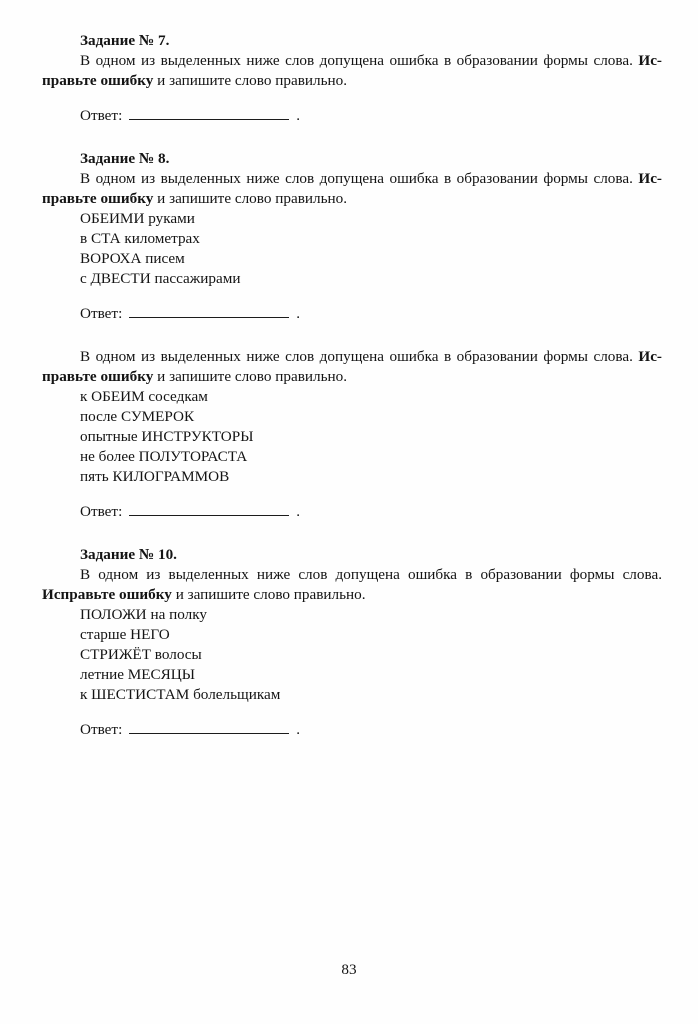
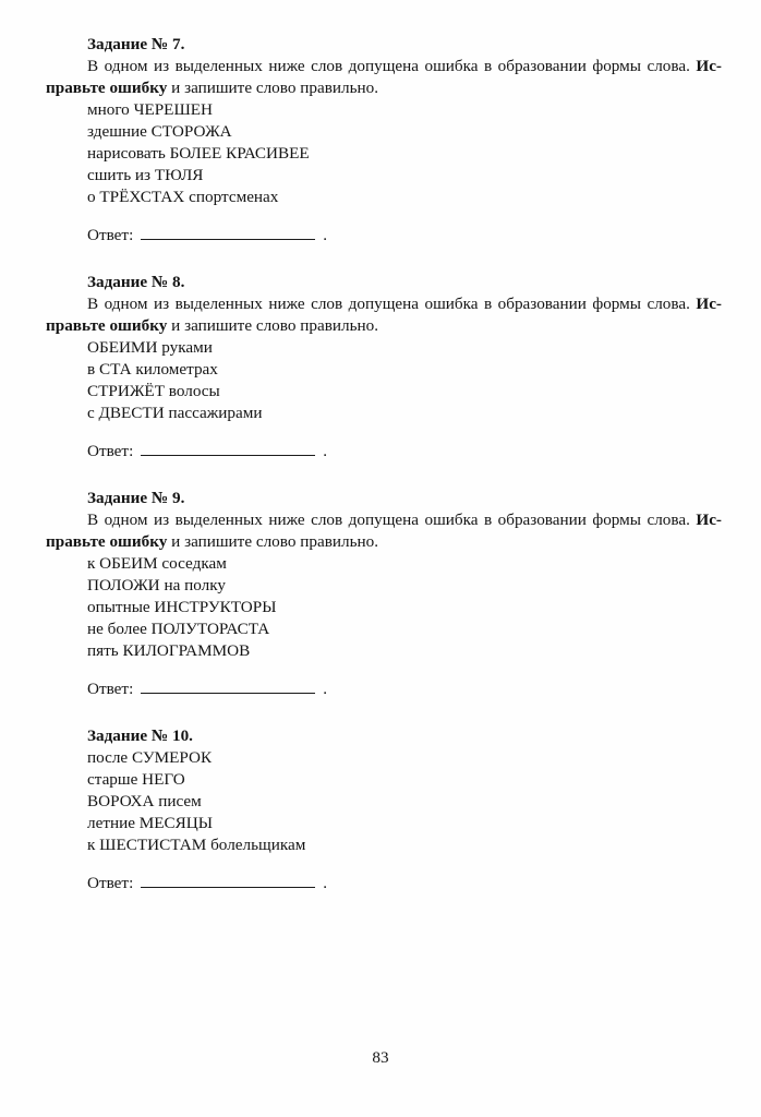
  Задание № 7.
  В одном из выделенных ниже слов допущена ошибка в образовании формы слова. Ис-
  правьте ошибку и запишите слово правильно.
+ много ЧЕРЕШЕН
+ здешние СТОРОЖА
+ нарисовать БОЛЕЕ КРАСИВЕЕ
+ сшить из ТЮЛЯ
+ о ТРЁХСТАХ спортсменах
  Ответ: .
  Задание № 8.
  В одном из выделенных ниже слов допущена ошибка в образовании формы слова. Ис-
  правьте ошибку и запишите слово правильно.
  ОБЕИМИ руками
  в СТА километрах
- ВОРОХА писем
+ СТРИЖЁТ волосы
  с ДВЕСТИ пассажирами
  Ответ: .
+ Задание № 9.
  В одном из выделенных ниже слов допущена ошибка в образовании формы слова. Ис-
  правьте ошибку и запишите слово правильно.
  к ОБЕИМ соседкам
- после СУМЕРОК
+ ПОЛОЖИ на полку
  опытные ИНСТРУКТОРЫ
  не более ПОЛУТОРАСТА
  пять КИЛОГРАММОВ
  Ответ: .
  Задание № 10.
- В одном из выделенных ниже слов допущена ошибка в образовании формы слова.
- Исправьте ошибку и запишите слово правильно.
- ПОЛОЖИ на полку
+ после СУМЕРОК
  старше НЕГО
- СТРИЖЁТ волосы
+ ВОРОХА писем
  летние МЕСЯЦЫ
  к ШЕСТИСТАМ болельщикам
  Ответ: .
  83
